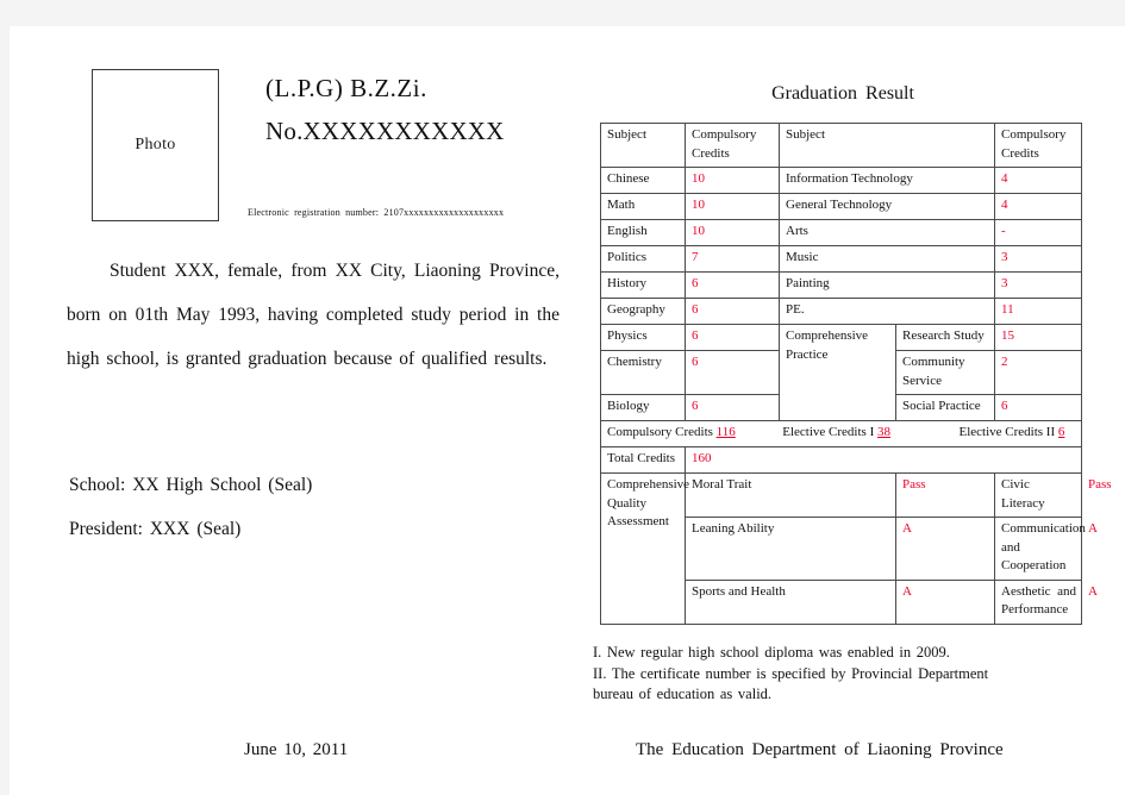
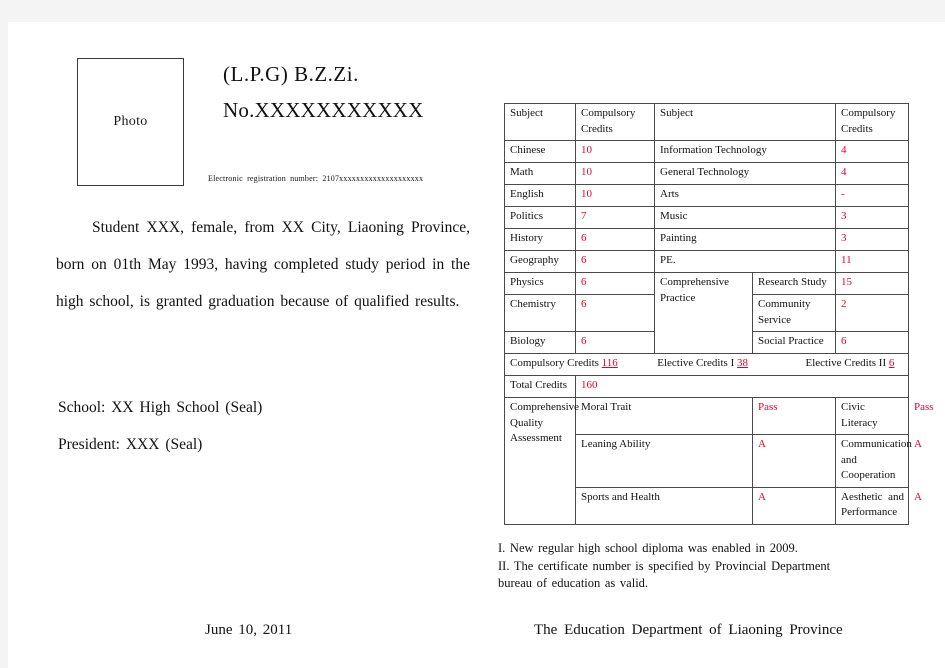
  Photo
  (L.P.G) B.Z.Zi.
  No.XXXXXXXXXXX
  Electronic registration number: 2107xxxxxxxxxxxxxxxxxxxx
  Student XXX, female, from XX City, Liaoning Province, born on 01th May 1993, having completed study period in the high school, is granted graduation because of qualified results.
  School: XX High School (Seal)
  President: XXX (Seal)
  June 10, 2011
- Graduation Result
  Subject	Compulsory Credits	Subject	Compulsory Credits
  Chinese	10	Information Technology	4
  Math	10	General Technology	4
  English	10	Arts	-
  Politics	7	Music	3
  History	6	Painting	3
  Geography	6	PE.	11
  Physics	6	Comprehensive Practice	Research Study	15
  Chemistry	6	Community Service	2
  Biology	6	Social Practice	6
  Compulsory Credits 116 Elective Credits I 38 Elective Credits II 6
  Total Credits	160
  Comprehensive Quality Assessment	Moral Trait	Pass	Civic Literacy	Pass
  Leaning Ability	A	Communication and Cooperation	A
  Sports and Health	A	Aesthetic and Performance	A
  I. New regular high school diploma was enabled in 2009.
  II. The certificate number is specified by Provincial Department
  bureau of education as valid.
  The Education Department of Liaoning Province
